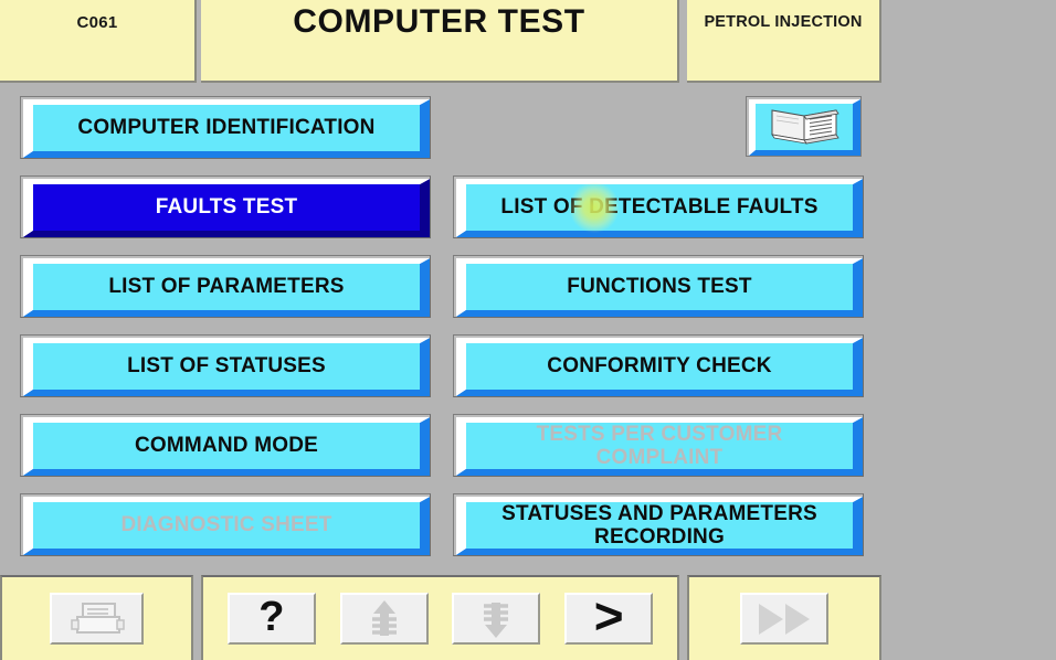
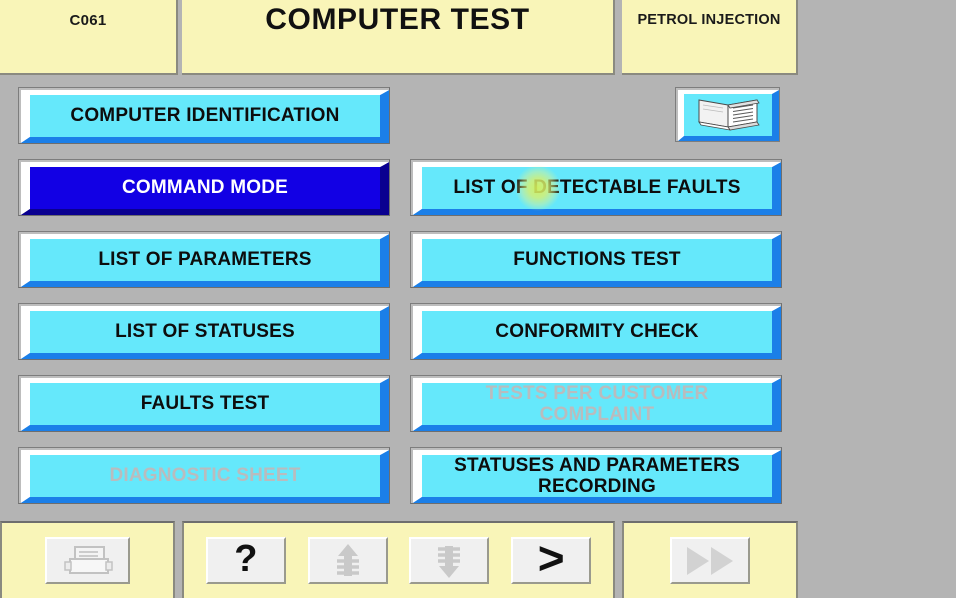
  C061
  COMPUTER TEST
  PETROL INJECTION
  COMPUTER IDENTIFICATION
- FAULTS TEST
+ COMMAND MODE
  LIST OF PARAMETERS
  LIST OF STATUSES
- COMMAND MODE
+ FAULTS TEST
  DIAGNOSTIC SHEET
  LIST OTECTABLE FAULTS
  FUNCTIONS TEST
  CONFORMITY CHECK
  TESTS PER CUSTOMER COMPLAINT
  STATUSES AND PARAMETERS RECORDING
  ?
  >
